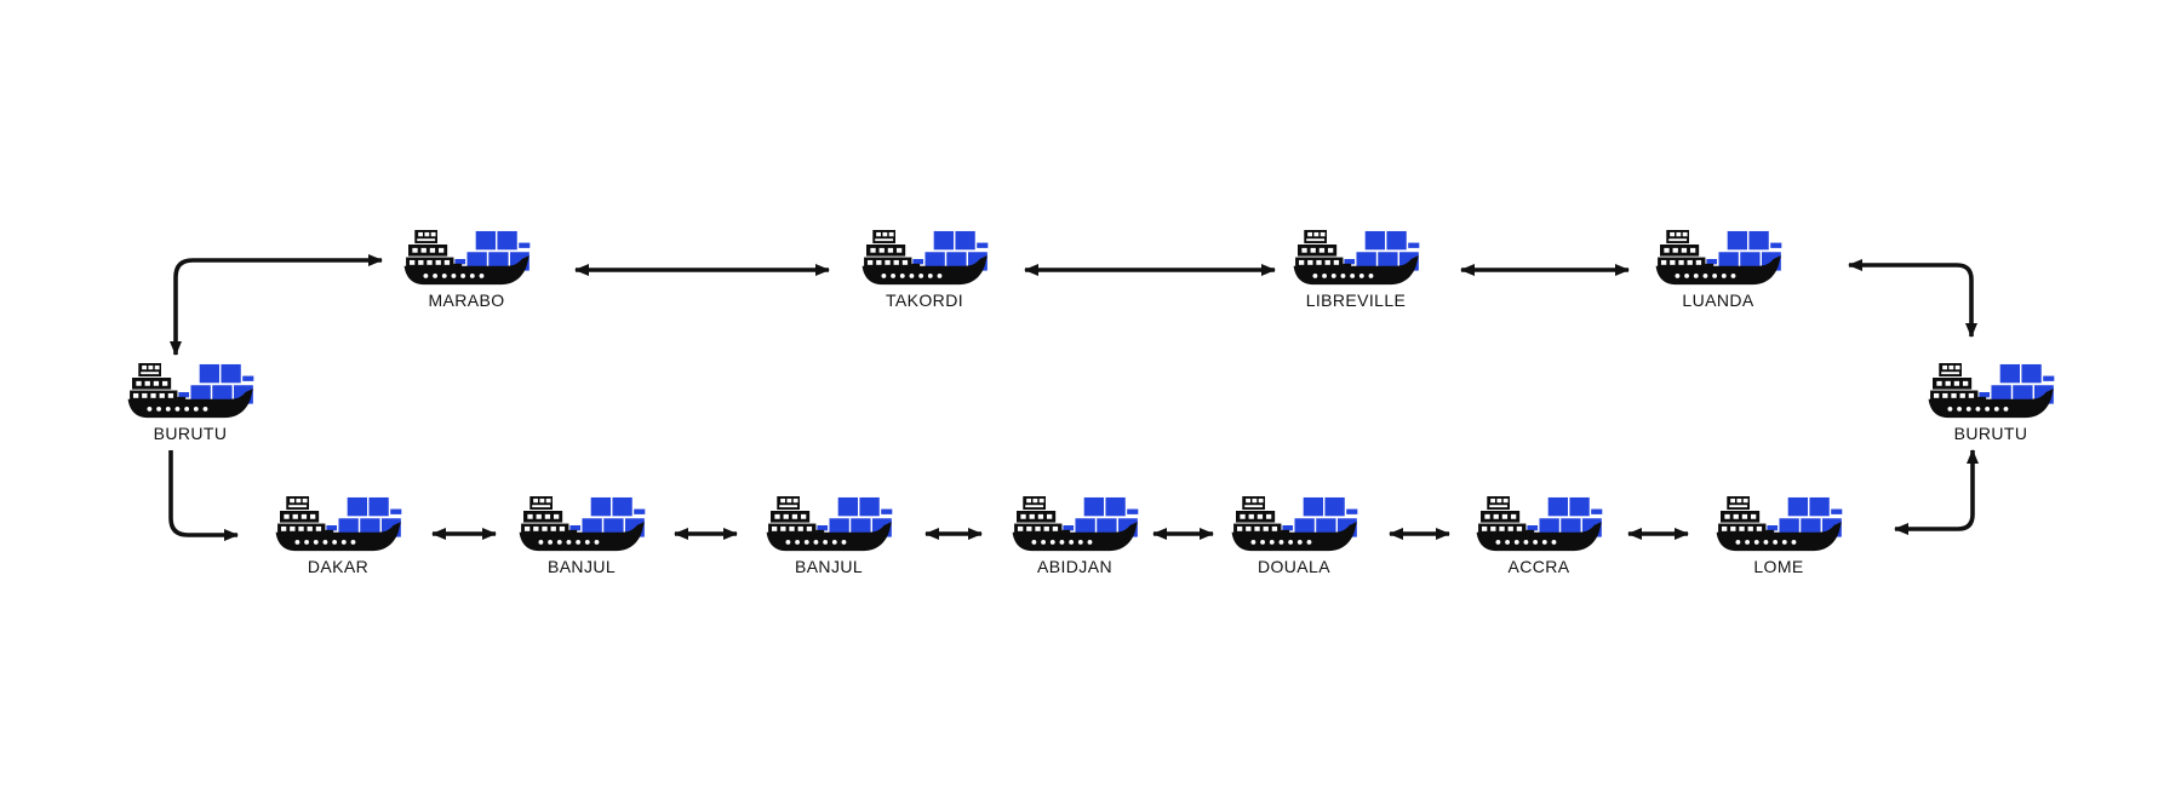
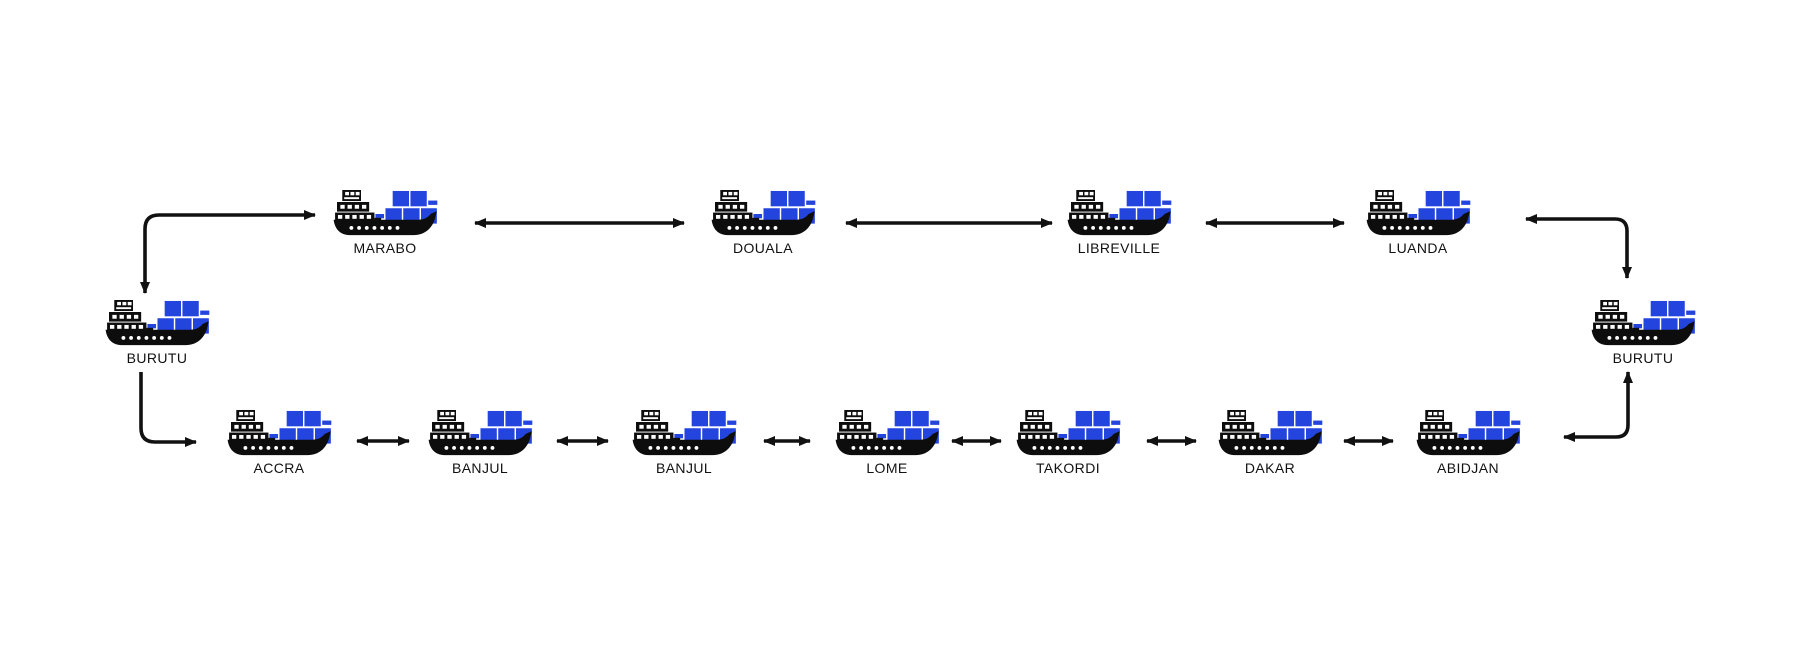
  MARABO
- TAKORDI
+ DOUALA
  LIBREVILLE
  LUANDA
  BURUTU
  BURUTU
- DAKAR
+ ACCRA
  BANJUL
  BANJUL
- ABIDJAN
+ LOME
- DOUALA
+ TAKORDI
- ACCRA
+ DAKAR
- LOME
+ ABIDJAN
